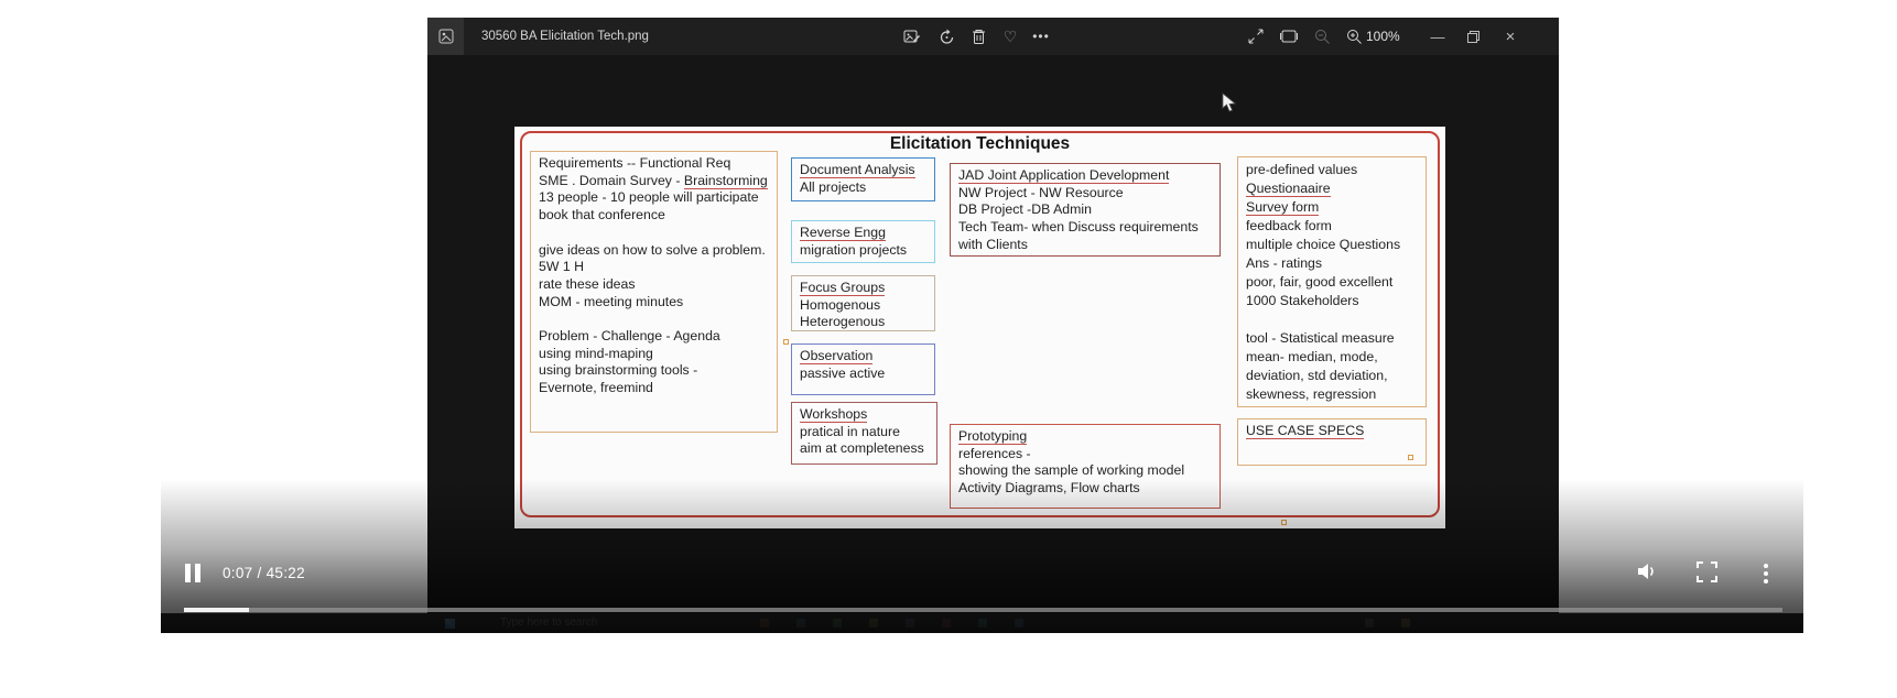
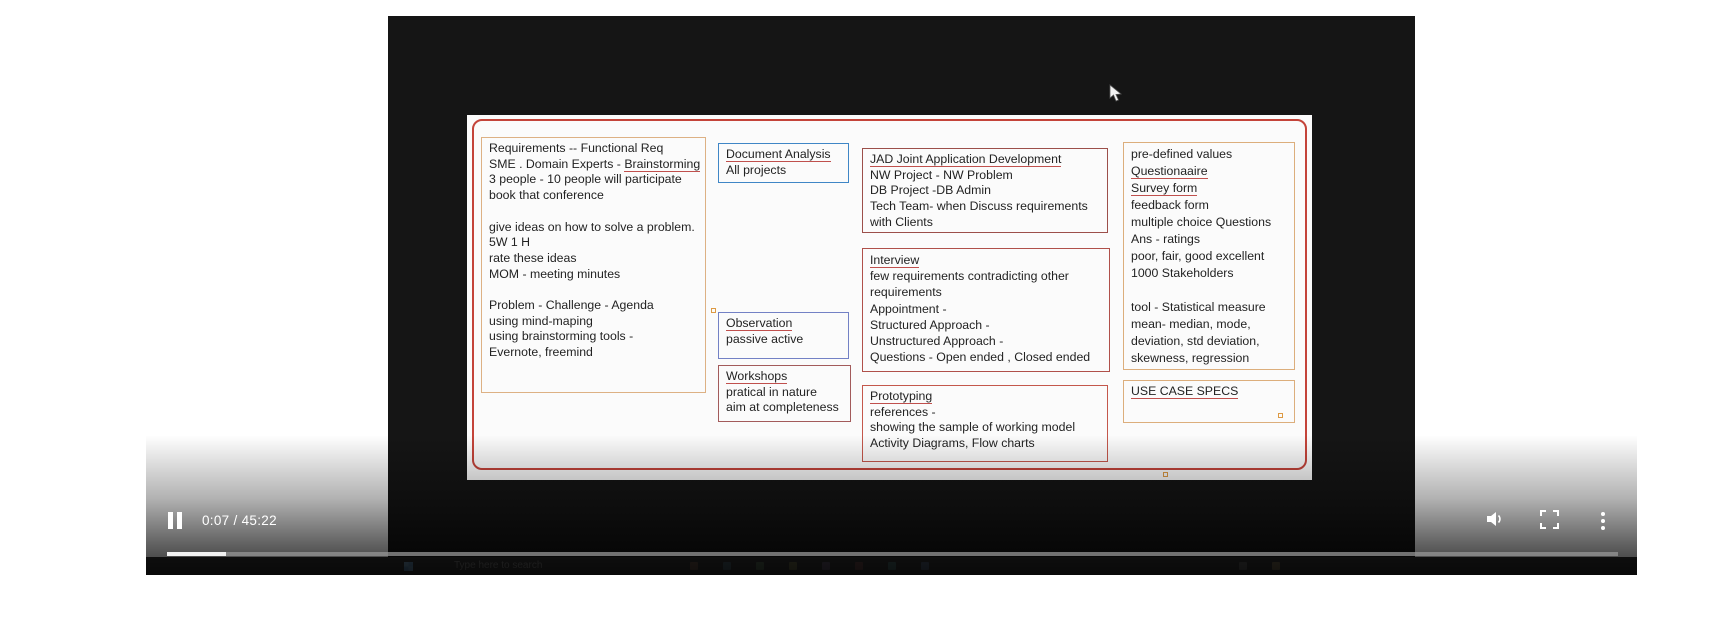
- 30560 BA Elicitation Tech.png
- ♡
- •••
- 100%
- —
- ×
- Elicitation Techniques
  Requirements -- Functional Req
- SME . Domain Survey - Brainstorming
+ SME . Domain Experts - Brainstorming
- 13 people - 10 people will participate
+ 3 people - 10 people will participate
  book that conference
  give ideas on how to solve a problem.
  5W 1 H
  rate these ideas
  MOM - meeting minutes
  Problem - Challenge - Agenda
  using mind-maping
  using brainstorming tools -
  Evernote, freemind
  Document Analysis
  All projects
- Reverse Engg
- migration projects
- Focus Groups
- Homogenous
- Heterogenous
  Observation
  passive active
  Workshops
  pratical in nature
  aim at completeness
  JAD Joint Application Development
- NW Project - NW Resource
+ NW Project - NW Problem
  DB Project -DB Admin
  Tech Team- when Discuss requirements
  with Clients
+ Interview
+ few requirements contradicting other
+ requirements
+ Appointment -
+ Structured Approach -
+ Unstructured Approach -
+ Questions - Open ended , Closed ended
  Prototyping
  references -
  showing the sample of working model
  pre-defined values
  Questionaaire
  Survey form
  feedback form
  multiple choice Questions
  Ans - ratings
  poor, fair, good excellent
  1000 Stakeholders
  tool - Statistical measure
  mean- median, mode,
  deviation, std deviation,
  skewness, regression
  USE CASE SPECS
  0:07 / 45:22
